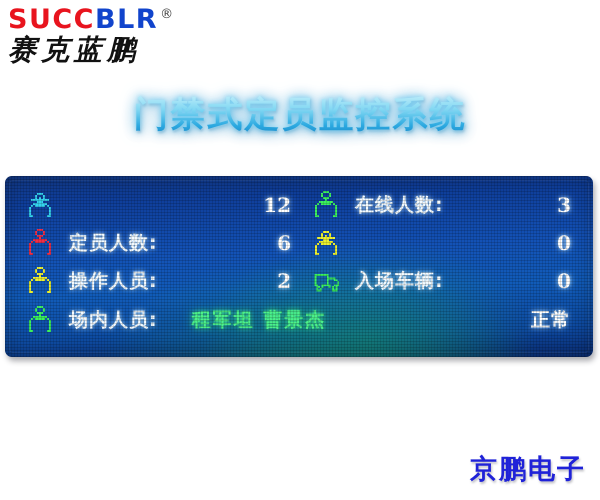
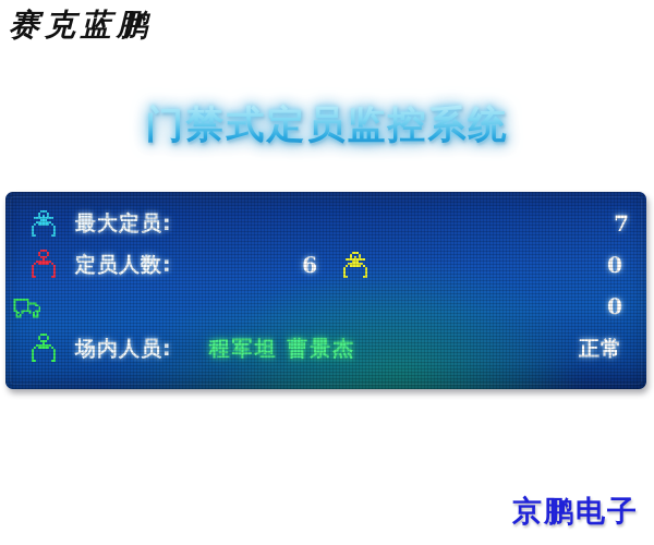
- SUCCBLR ®
  赛克蓝鹏
  门禁式定员监控系统
+ 最大定员:
- 12
+ 7
- 在线人数:
- 3
  定员人数:
  6
  0
- 操作人员:
- 2
- 入场车辆:
  0
  场内人员:
  程军坦 曹景杰
  正常
  京鹏电子
